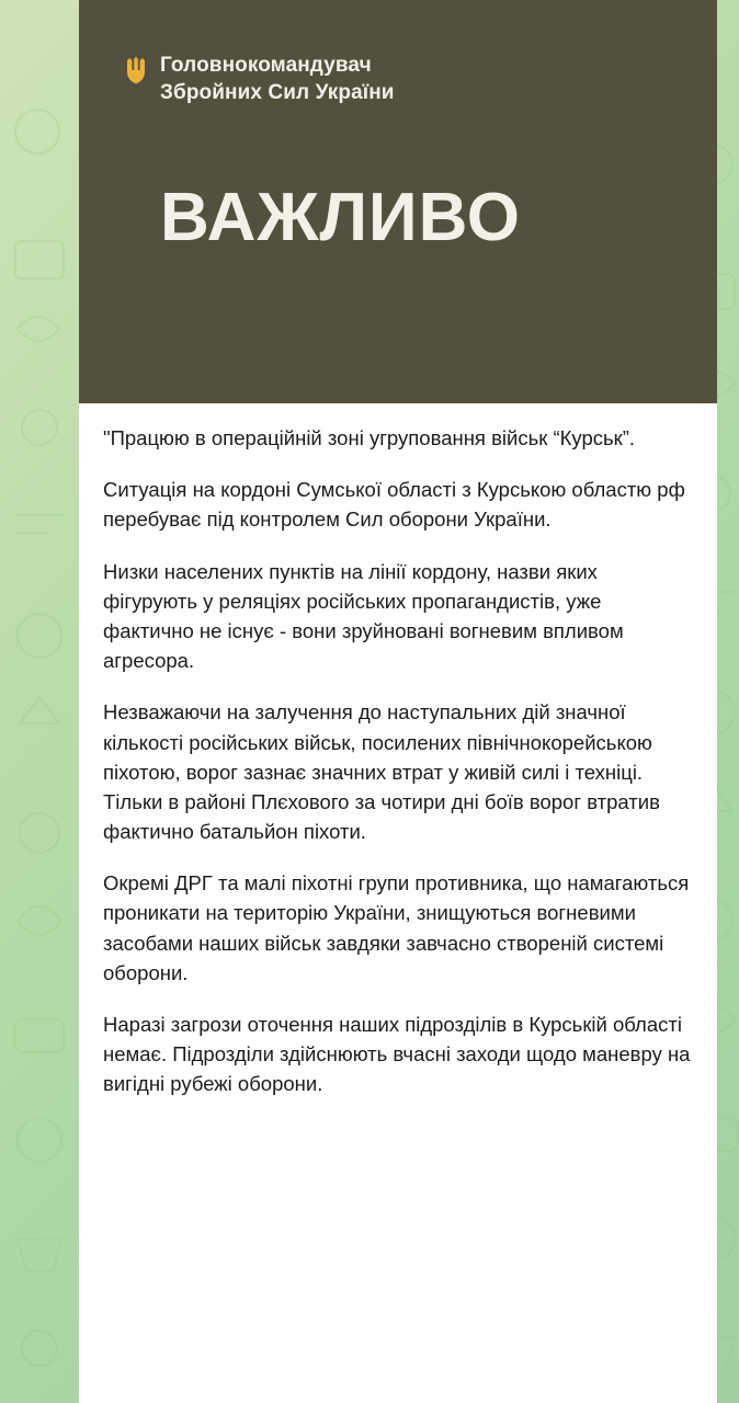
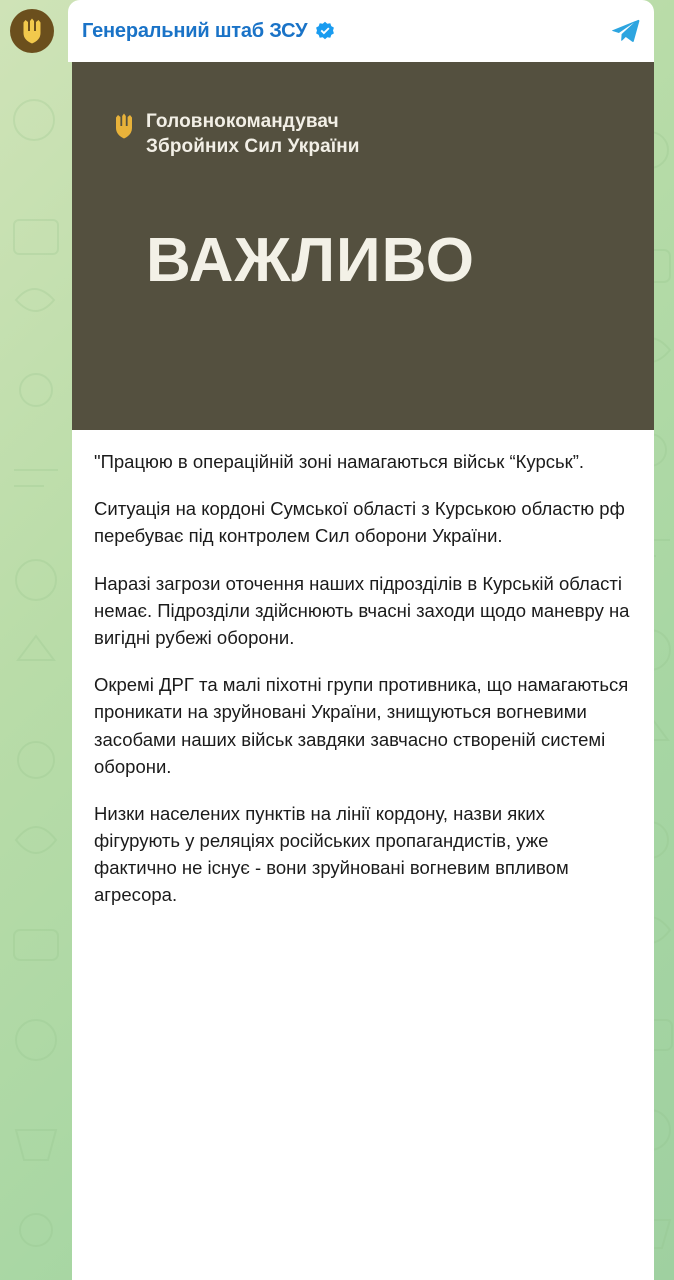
+ Генеральний штаб ЗСУ
  Головнокомандувач
  Збройних Сил України
  ВАЖЛИВО
- "Працюю в операційній зоні угруповання військ “Курськ”.
+ "Працюю в операційній зоні намагаються військ “Курськ”.
  Ситуація на кордоні Сумської області з Курською областю рф перебуває під контролем Сил оборони України.
- Низки населених пунктів на лінії кордону, назви яких фігурують у реляціях російських пропагандистів, уже фактично не існує - вони зруйновані вогневим впливом агресора.
+ Наразі загрози оточення наших підрозділів в Курській області немає. Підрозділи здійснюють вчасні заходи щодо маневру на вигідні рубежі оборони.
- Незважаючи на залучення до наступальних дій значної кількості російських військ, посилених північнокорейською піхотою, ворог зазнає значних втрат у живій силі і техніці. Тільки в районі Плєхового за чотири дні боїв ворог втратив фактично батальйон піхоти.
- Окремі ДРГ та малі піхотні групи противника, що намагаються проникати на територію України, знищуються вогневими засобами наших військ завдяки завчасно створеній системі оборони.
+ Окремі ДРГ та малі піхотні групи противника, що намагаються проникати на зруйновані України, знищуються вогневими засобами наших військ завдяки завчасно створеній системі оборони.
- Наразі загрози оточення наших підрозділів в Курській області немає. Підрозділи здійснюють вчасні заходи щодо маневру на вигідні рубежі оборони.
+ Низки населених пунктів на лінії кордону, назви яких фігурують у реляціях російських пропагандистів, уже фактично не існує - вони зруйновані вогневим впливом агресора.
